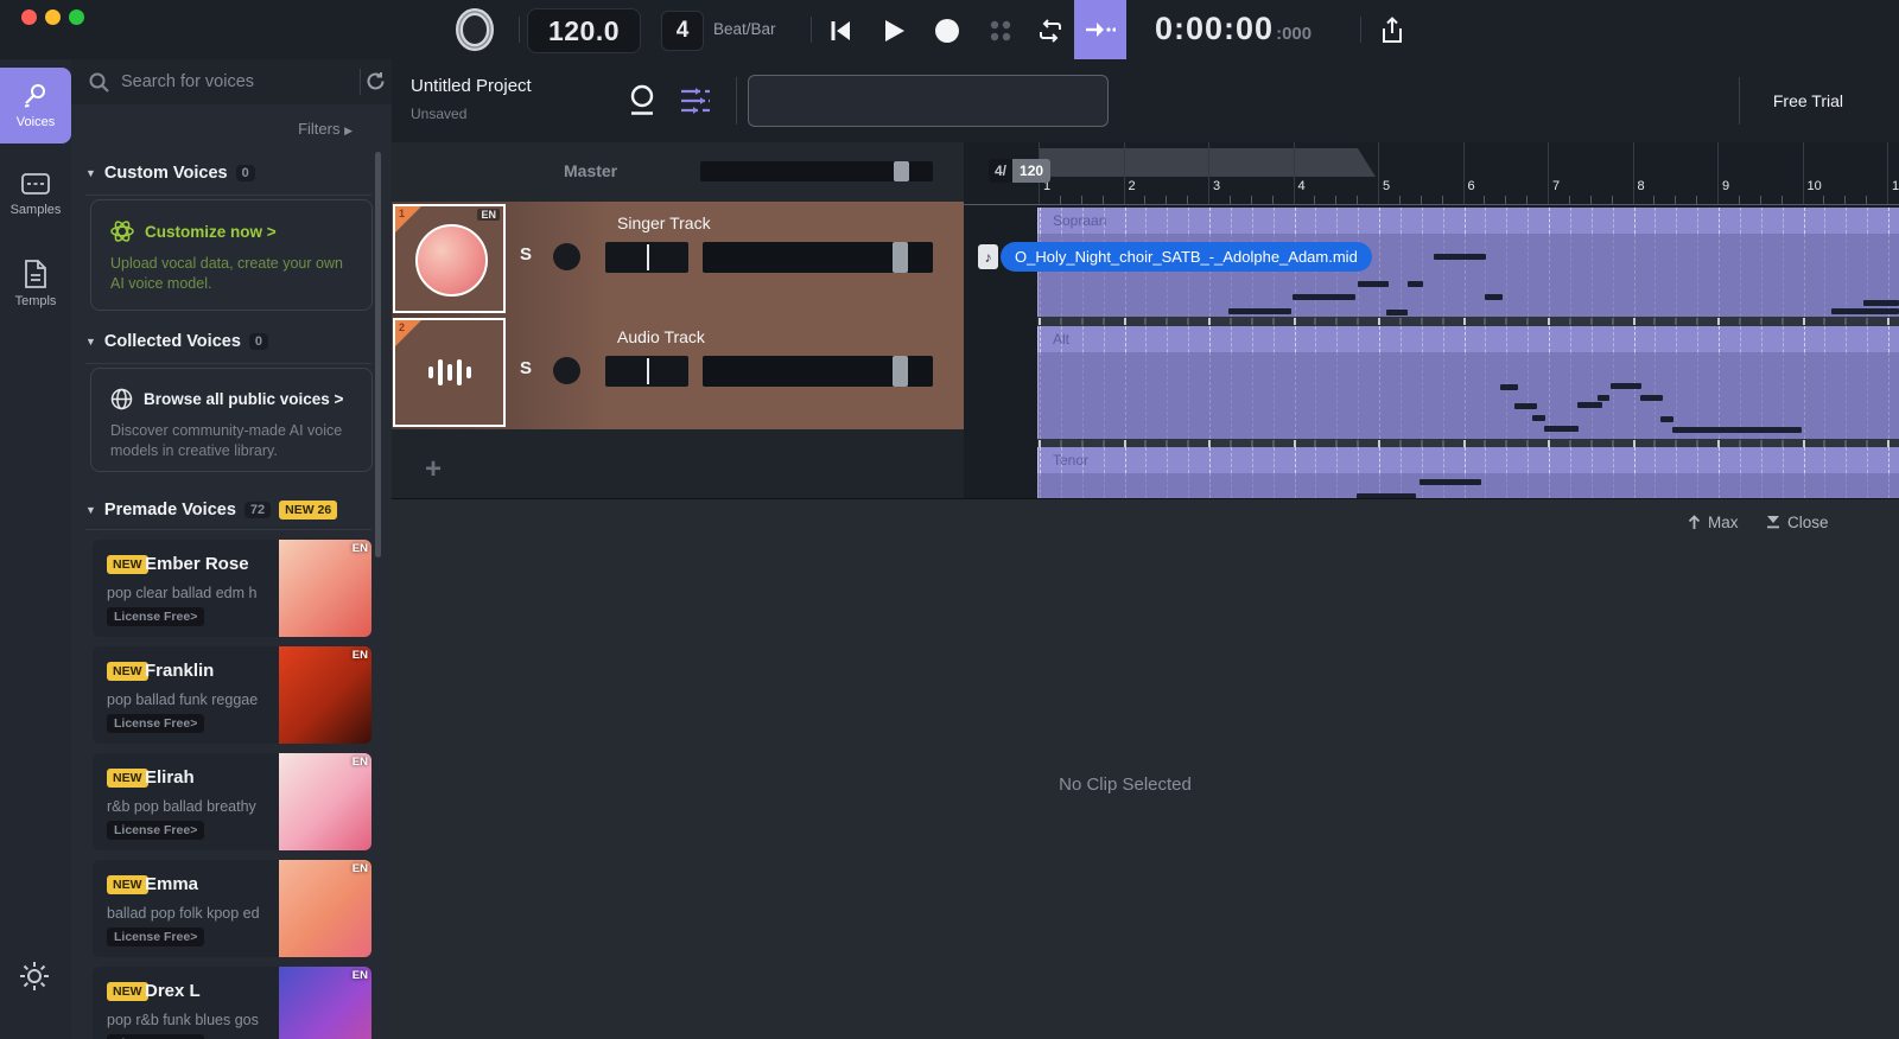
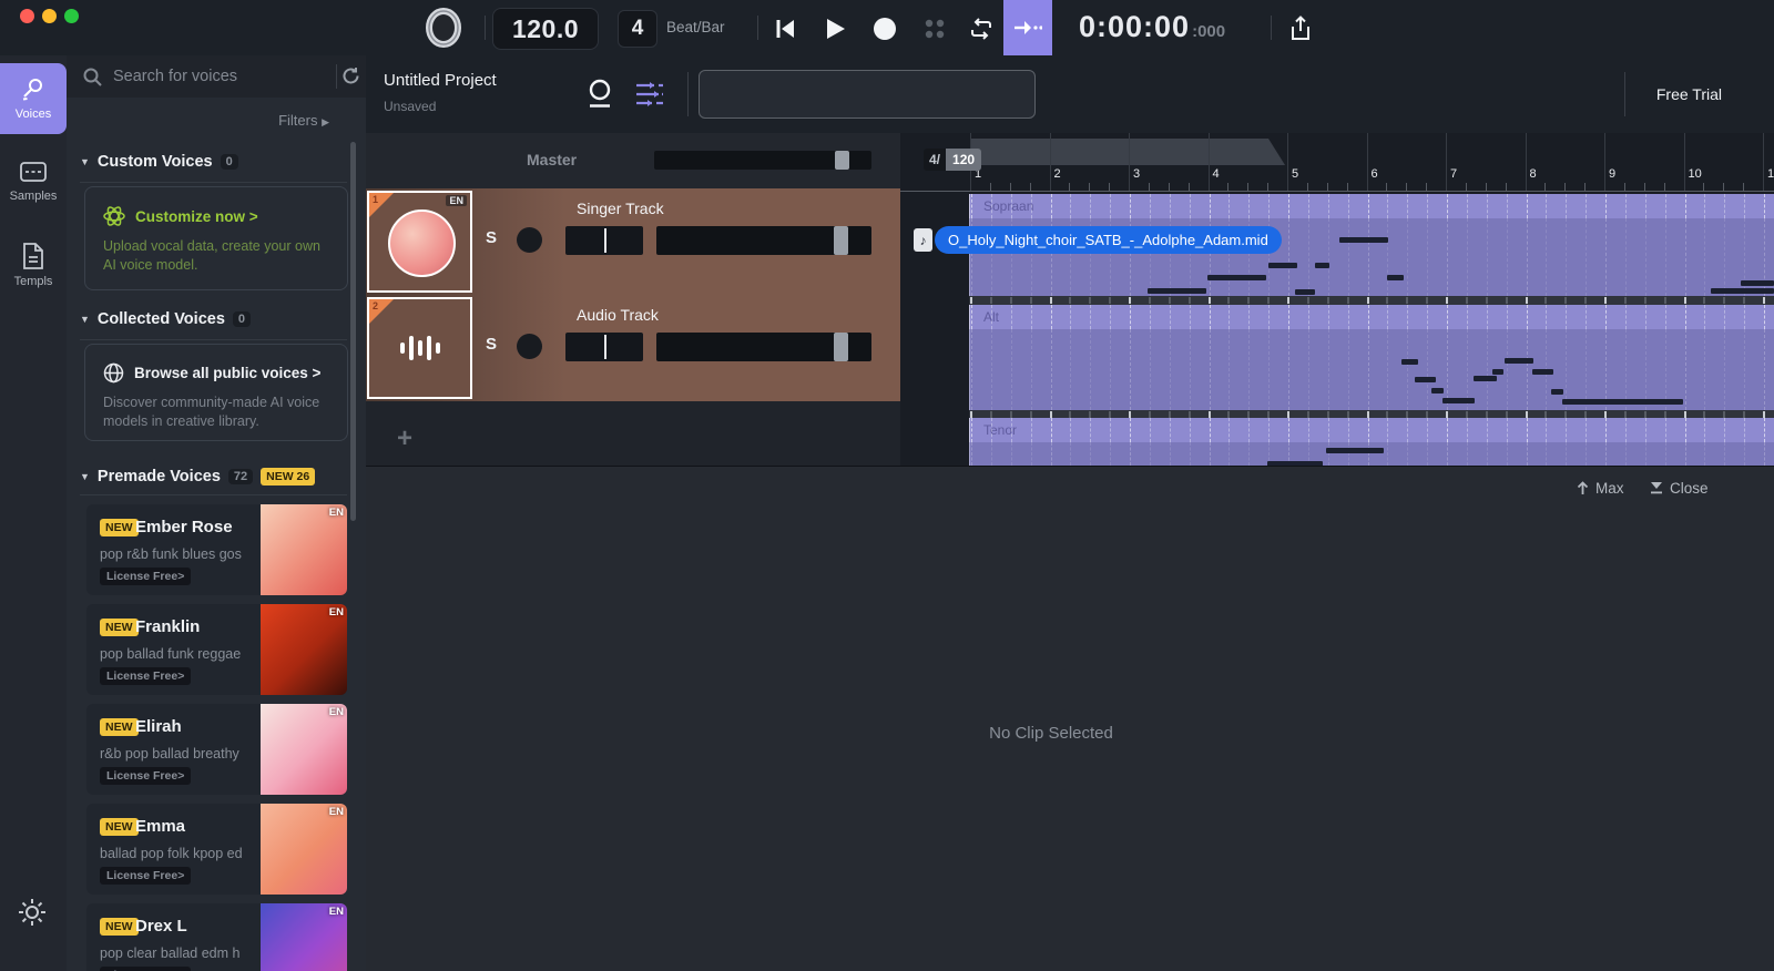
  120.0
  4
  Beat/Bar
  0:00:00
  :000
  Voices
  Samples
  Templs
  Search for voices
  Filters ▶
  ▼
  Custom Voices
  0
  Customize now >
  Upload vocal data, create your own AI voice model.
  ▼
  Collected Voices
  0
  Browse all public voices >
  Discover community-made AI voice models in creative library.
  ▼
  Premade Voices
  72
  NEW 26
  NEW
  Ember Rose
- pop clear ballad edm h
+ pop r&b funk blues gos
  License Free>
  EN
  NEW
  Franklin
  pop ballad funk reggae
  License Free>
  EN
  NEW
  Elirah
  r&b pop ballad breathy
  License Free>
  EN
  NEW
  Emma
  ballad pop folk kpop ed
  License Free>
  EN
  NEW
  Drex L
- pop r&b funk blues gos
+ pop clear ballad edm h
  EN
  Untitled Project
  Unsaved
  Free Trial
  Master
  1
  EN
  Singer Track
  S
  2
  Audio Track
  S
  +
  1
  2
  3
  4
  5
  6
  7
  8
  9
  10
  4/
  120
  Sopraan
  Alt
  Tenor
  ♪
  O_Holy_Night_choir_SATB_-_Adolphe_Adam.mid
  Max
  Close
  No Clip Selected
